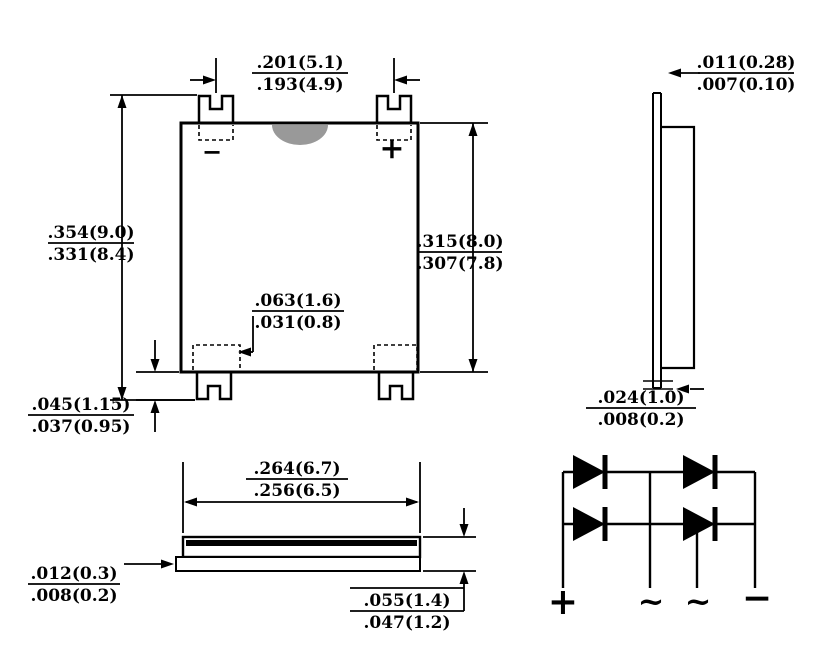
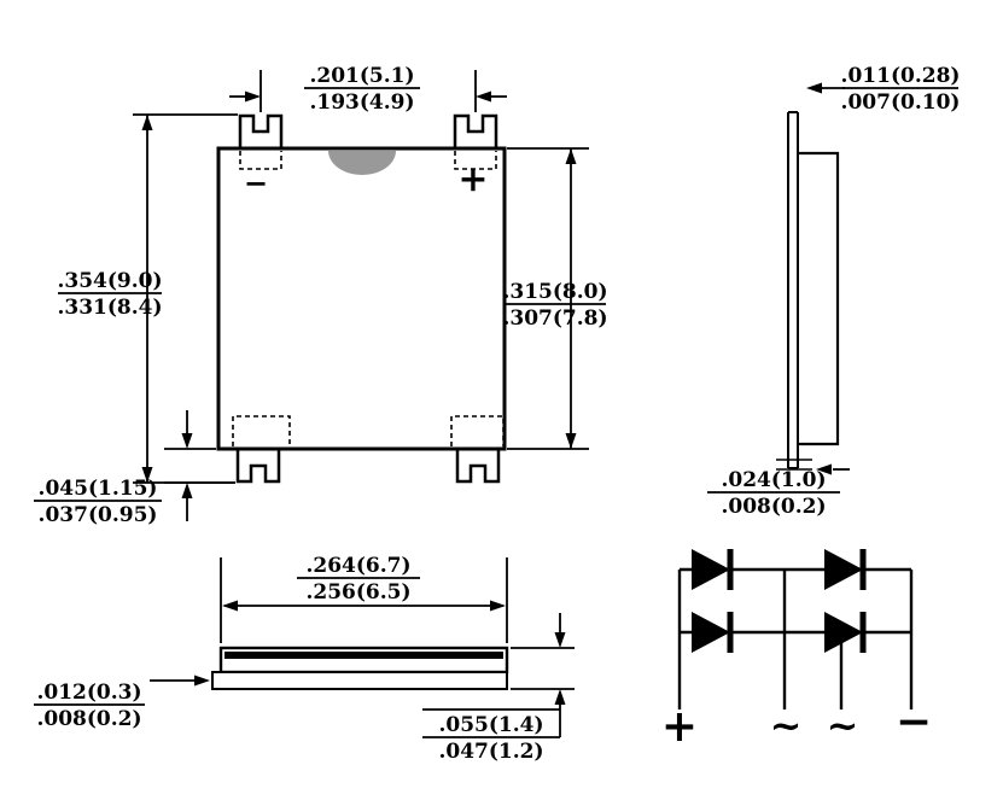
  −
  +
  .201(5.1)
  .193(4.9)
  .354(9.0)
  .331(8.4)
  .315(8.0)
  .307(7.8)
- .063(1.6)
- .031(0.8)
  .045(1.15)
  .037(0.95)
  .011(0.28)
  .007(0.10)
  .024(1.0)
  .008(0.2)
  .264(6.7)
  .256(6.5)
  .012(0.3)
  .008(0.2)
  .055(1.4)
  .047(1.2)
  +
  ~
  ~
  −
